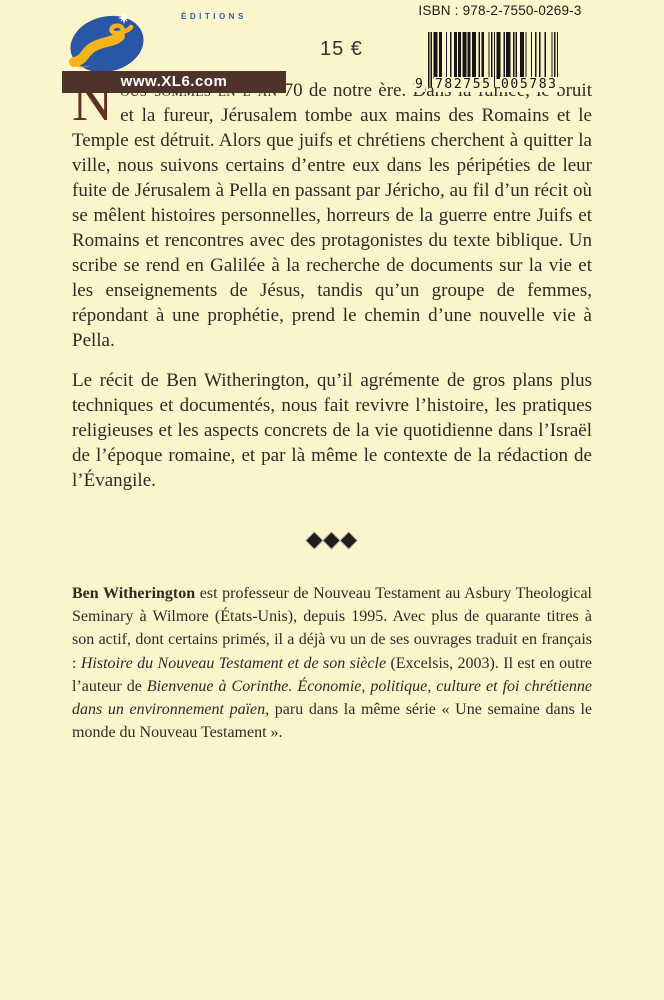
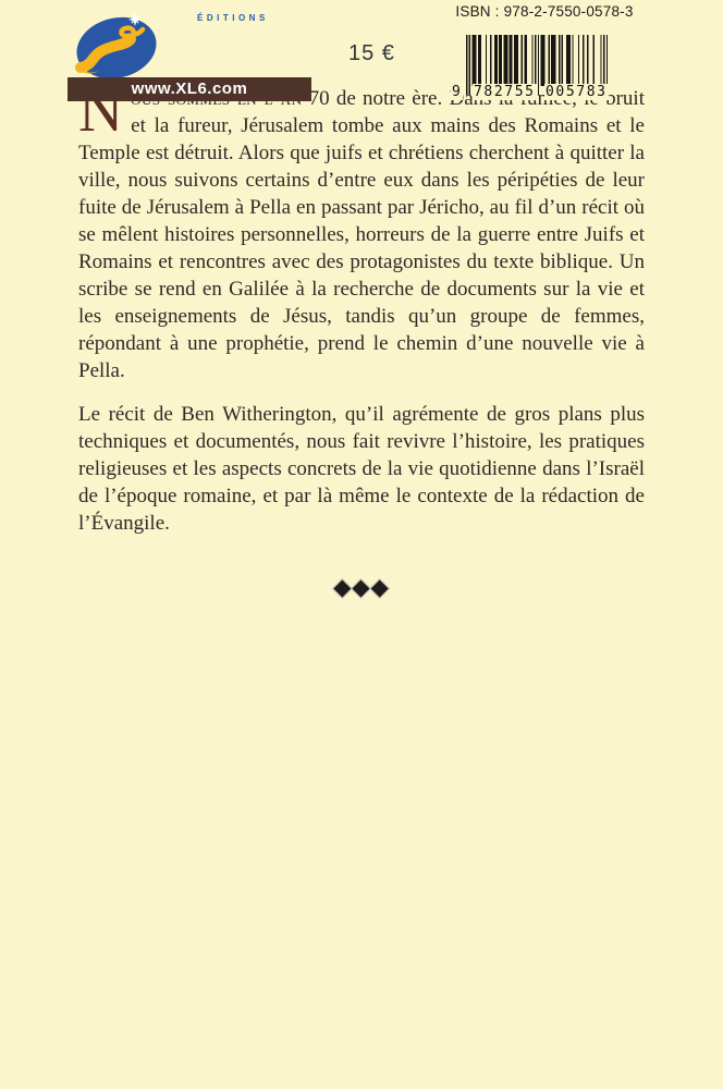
  N
  70 de notre ère.a bruit et la fureur, Jérusalem tombe aux mains des Romains et le Temple est détruit. Alors que juifs et chrétiens cherchent à quitter la ville, nous suivons certains d’entre eux dans les péripéties de leur fuite de Jérusalem à Pella en passant par Jéricho, au fil d’un récit où se mêlent histoires personnelles, horreurs de la guerre entre Juifs et Romains et rencontres avec des protagonistes du texte biblique. Un scribe se rend en Galilée à la recherche de documents sur la vie et les enseignements de Jésus, tandis qu’un groupe de femmes, répondant à une prophétie, prend le chemin d’une nouvelle vie à Pella.
  Le récit de Ben Witherington, qu’il agrémente de gros plans plus techniques et documentés, nous fait revivre l’histoire, les pratiques religieuses et les aspects concrets de la vie quotidienne dans l’Israël de l’époque romaine, et par là même le contexte de la rédaction de l’Évangile.
  ◆◆◆
- Ben Witherington est professeur de Nouveau Testament au Asbury Theological Seminary à Wilmore (États-Unis), depuis 1995. Avec plus de quarante titres à son actif, dont certains primés, il a déjà vu un de ses ouvrages traduit en français : Histoire du Nouveau Testament et de son siècle (Excelsis, 2003). Il est en outre l’auteur de Bienvenue à Corinthe. Économie, politique, culture et foi chrétienne dans un environnement païen, paru dans la même série « Une semaine dans le monde du Nouveau Testament ».
  ÉDITIONS
  15 €
  www.XL6.com
- ISBN : 978-2-7550-0269-3
+ ISBN : 978-2-7550-0578-3
  9
  782755
  005783
